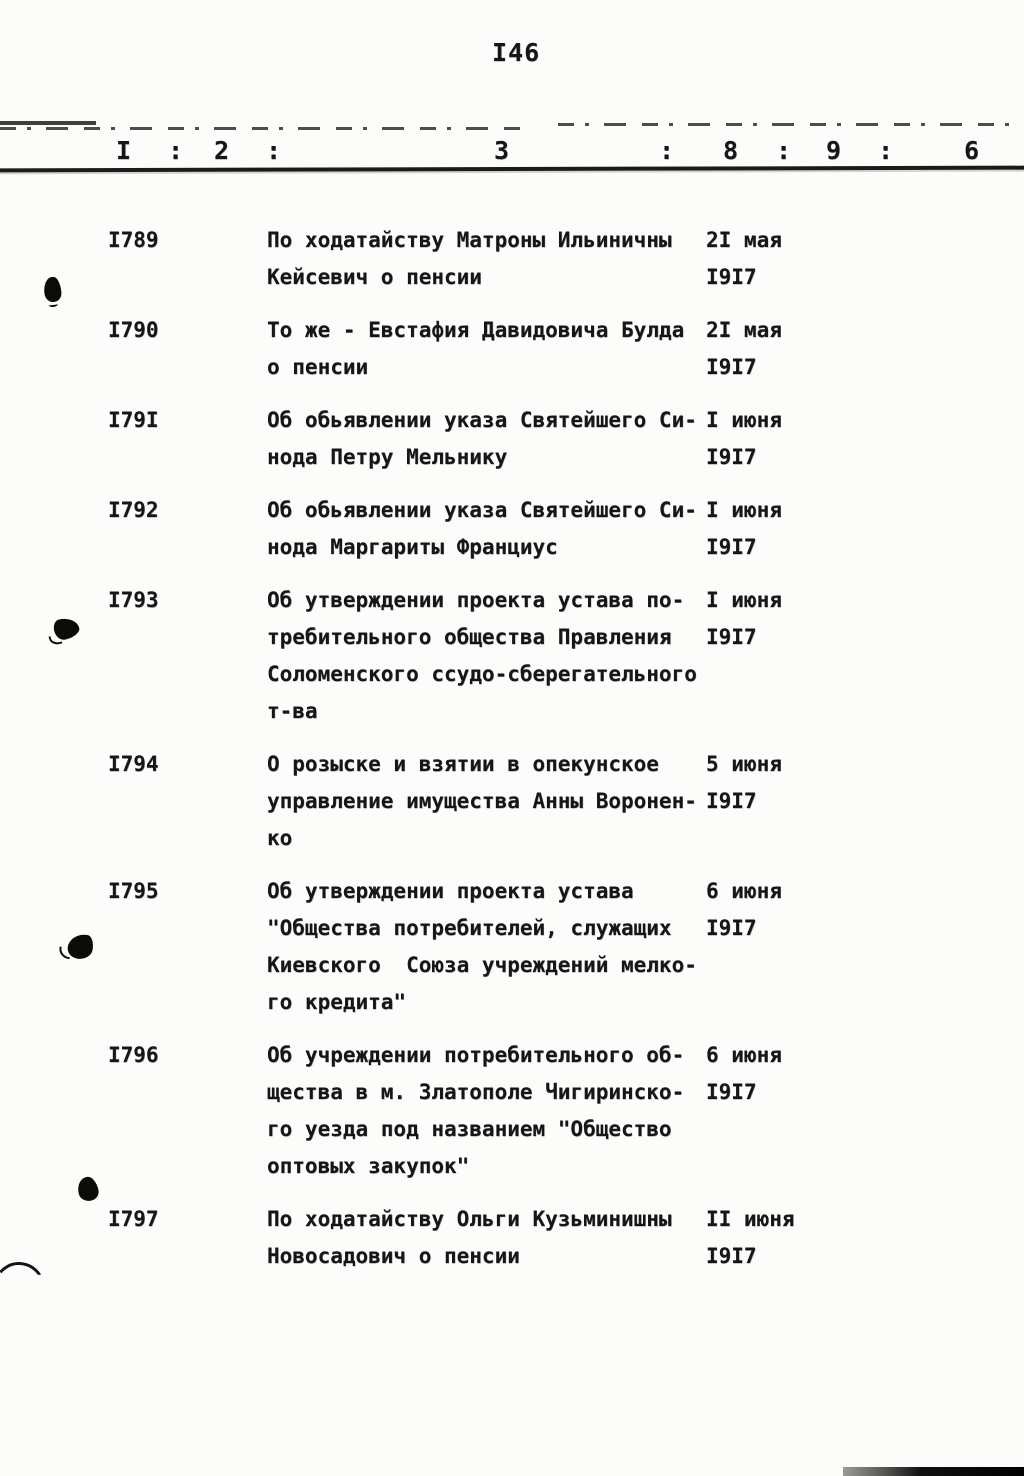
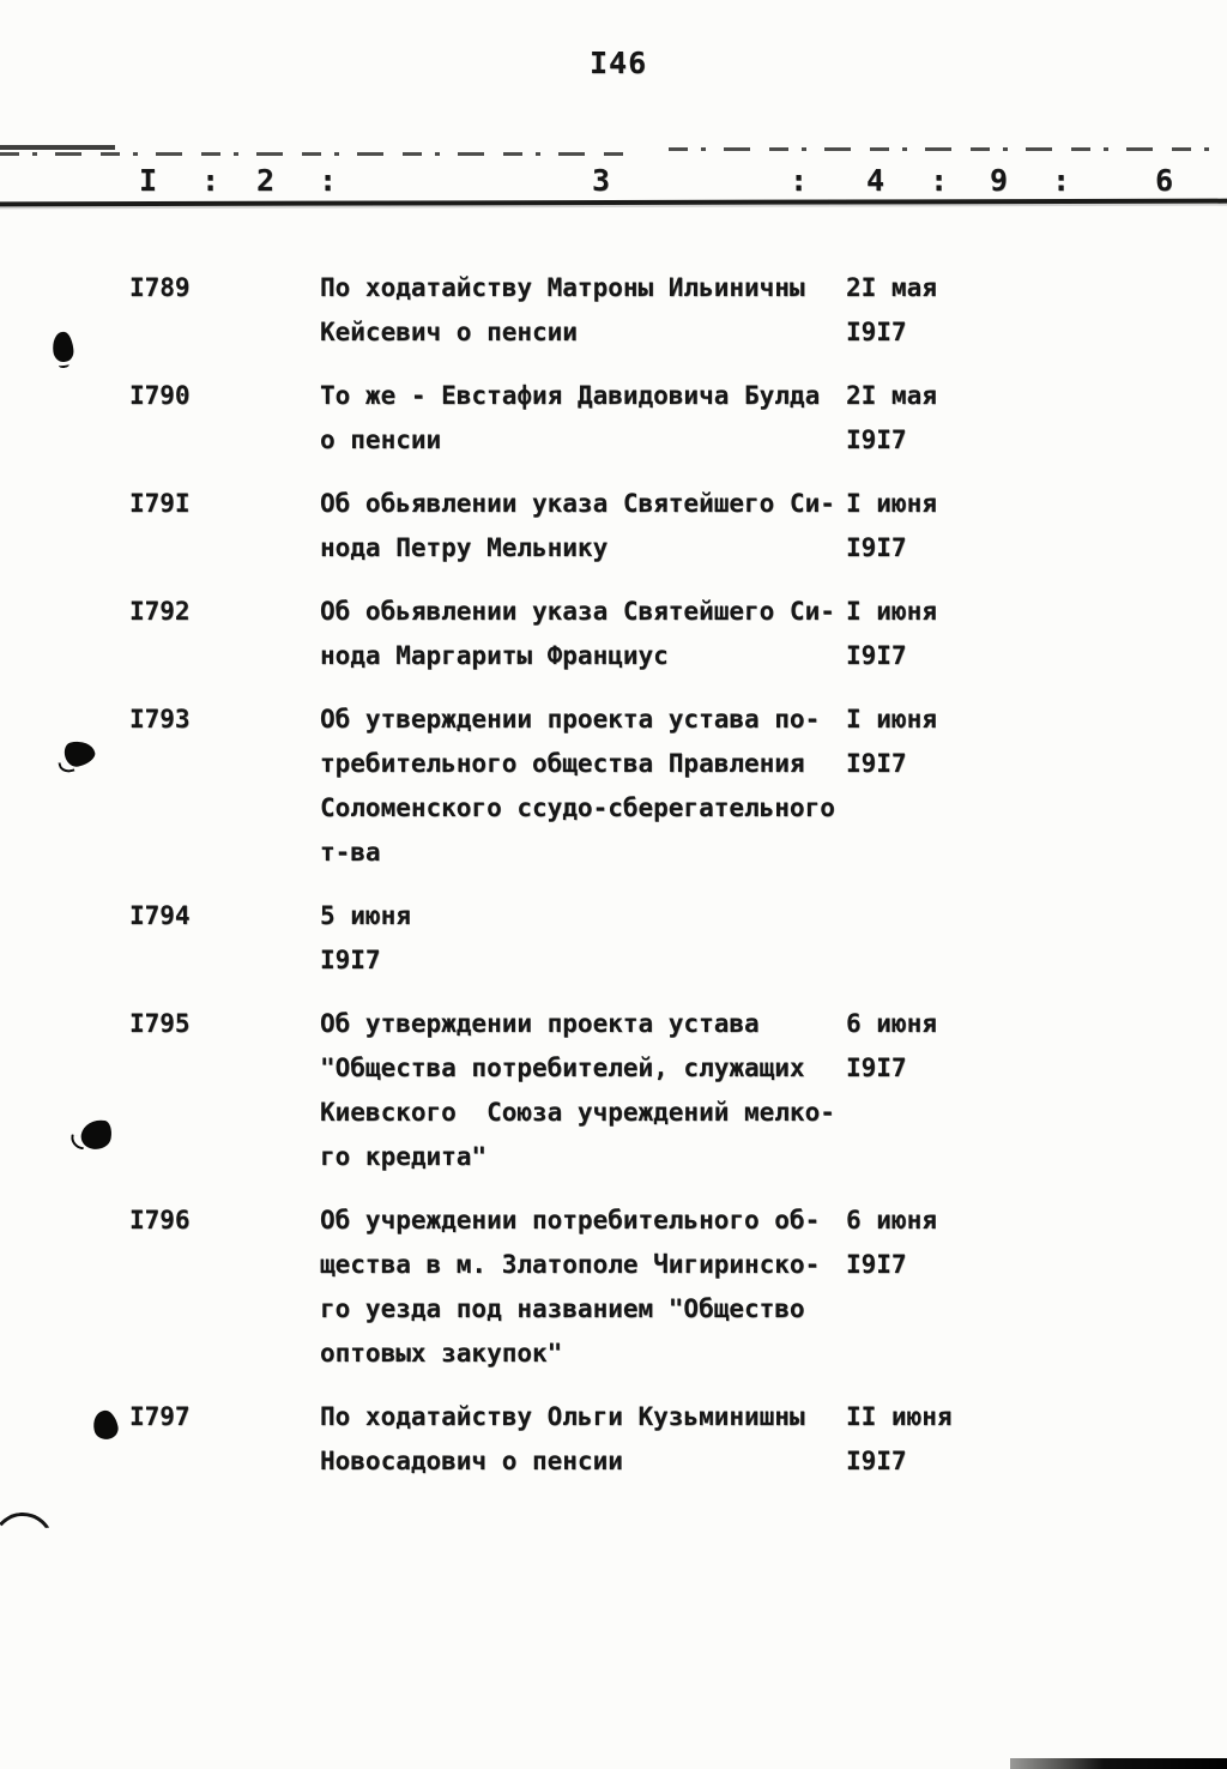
  I46
  I
  :
  2
  :
  3
  :
- 8
+ 4
  :
  9
  :
  6
  I789
  По ходатайству Матроны Ильиничны
  Кейсевич о пенсии
  2I мая
  I9I7
  I790
  То же - Евстафия Давидовича Булда
  о пенсии
  2I мая
  I9I7
  I79I
  Об обьявлении указа Святейшего Си-
  нода Петру Мельнику
  I июня
  I9I7
  I792
  Об обьявлении указа Святейшего Си-
  нода Маргариты Франциус
  I июня
  I9I7
  I793
  Об утверждении проекта устава по-
  требительного общества Правления
  Соломенского ссудо-сберегательного
  т-ва
  I июня
  I9I7
  I794
- О розыске и взятии в опекунское
- управление имущества Анны Воронен-
- ко
  5 июня
  I9I7
  I795
  Об утверждении проекта устава
  "Общества потребителей, служащих
  Киевского Союза учреждений мелко-
  го кредита"
  6 июня
  I9I7
  I796
  Об учреждении потребительного об-
  щества в м. Златополе Чигиринско-
  го уезда под названием "Общество
  оптовых закупок"
  6 июня
  I9I7
  I797
  По ходатайству Ольги Кузьминишны
  Новосадович о пенсии
  II июня
  I9I7
